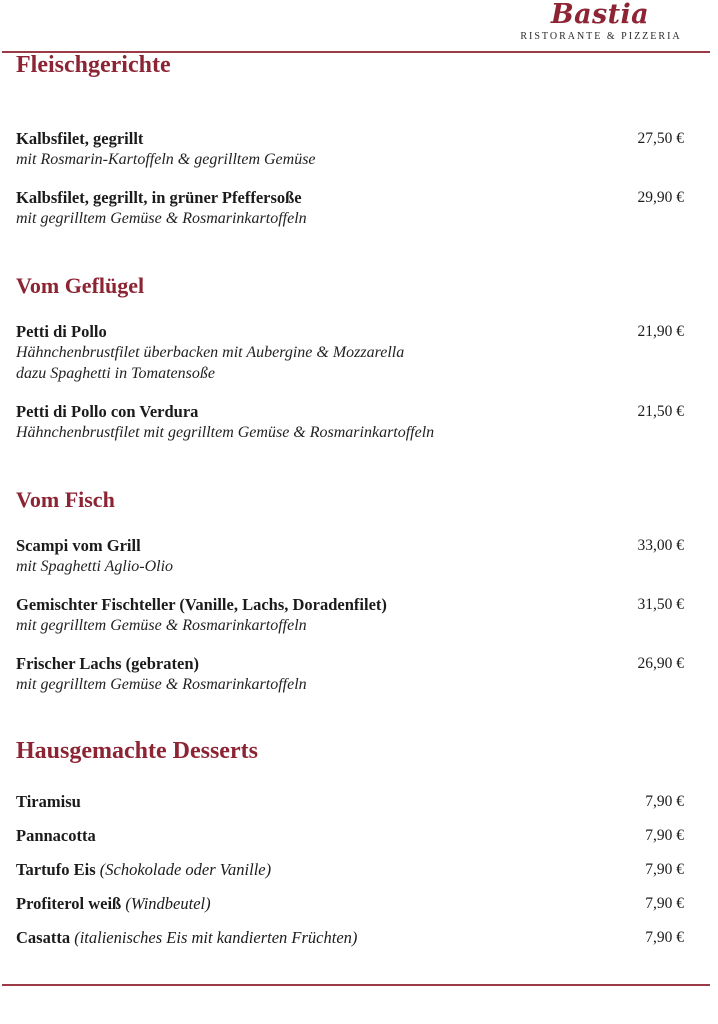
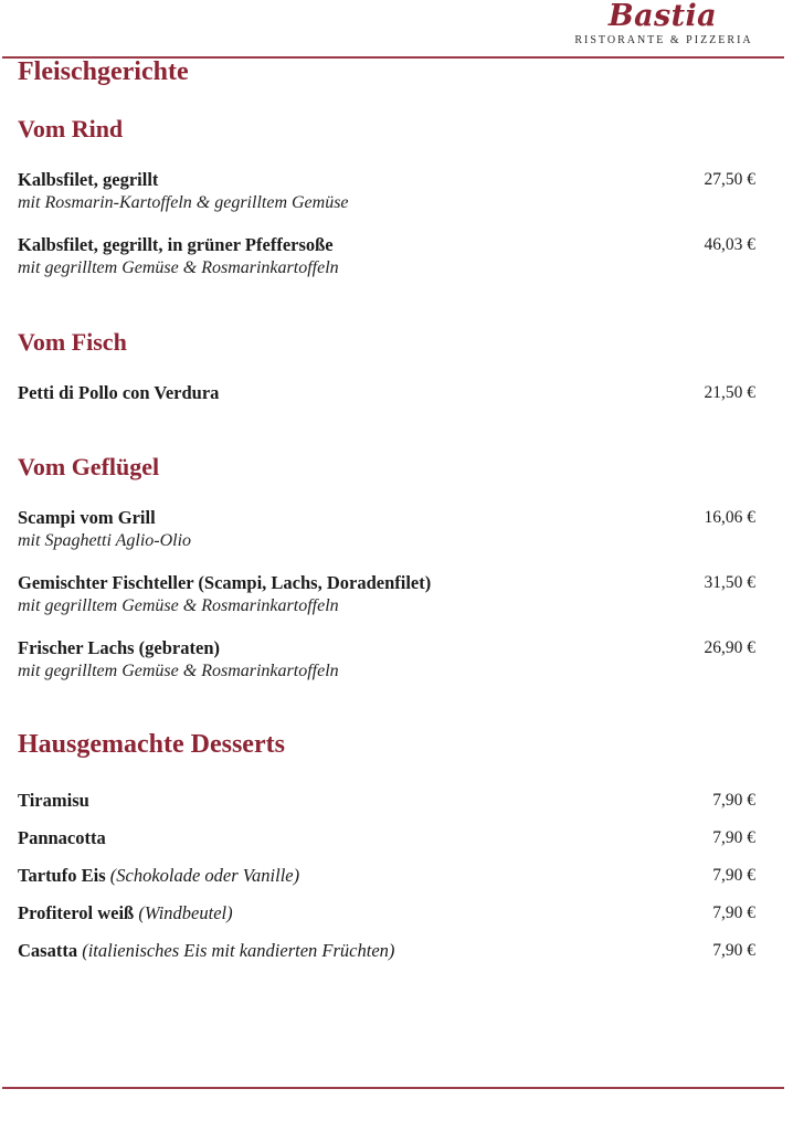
  Bastia
  RISTORANTE & PIZZERIA
  Fleischgerichte
+ Vom Rind
  Kalbsfilet, gegrillt
  mit Rosmarin-Kartoffeln & gegrilltem Gemüse
  27,50 €
  Kalbsfilet, gegrillt, in grüner Pfeffersoße
  mit gegrilltem Gemüse & Rosmarinkartoffeln
- 29,90 €
+ 46,03 €
- Vom Geflügel
+ Vom Fisch
- Petti di Pollo
- Hähnchenbrustfilet überbacken mit Aubergine & Mozzarella
- dazu Spaghetti in Tomatensoße
- 21,90 €
  Petti di Pollo con Verdura
- Hähnchenbrustfilet mit gegrilltem Gemüse & Rosmarinkartoffeln
  21,50 €
- Vom Fisch
+ Vom Geflügel
  Scampi vom Grill
  mit Spaghetti Aglio-Olio
- 33,00 €
+ 16,06 €
- Gemischter Fischteller (Vanille, Lachs, Doradenfilet)
+ Gemischter Fischteller (Scampi, Lachs, Doradenfilet)
  mit gegrilltem Gemüse & Rosmarinkartoffeln
  31,50 €
  Frischer Lachs (gebraten)
  mit gegrilltem Gemüse & Rosmarinkartoffeln
  26,90 €
  Hausgemachte Desserts
  Tiramisu
  7,90 €
  Pannacotta
  7,90 €
  Tartufo Eis (Schokolade oder Vanille)
  7,90 €
  Profiterol weiß (Windbeutel)
  7,90 €
  Casatta (italienisches Eis mit kandierten Früchten)
  7,90 €
